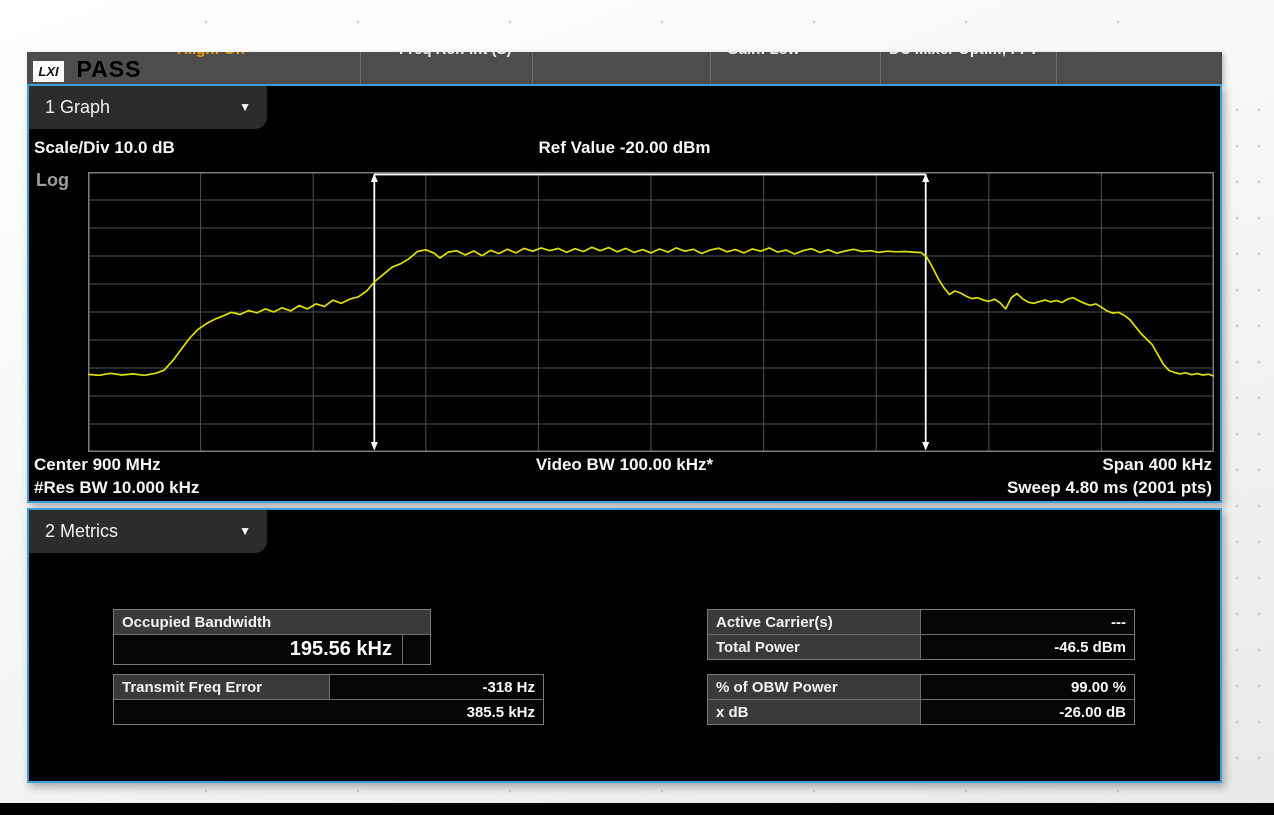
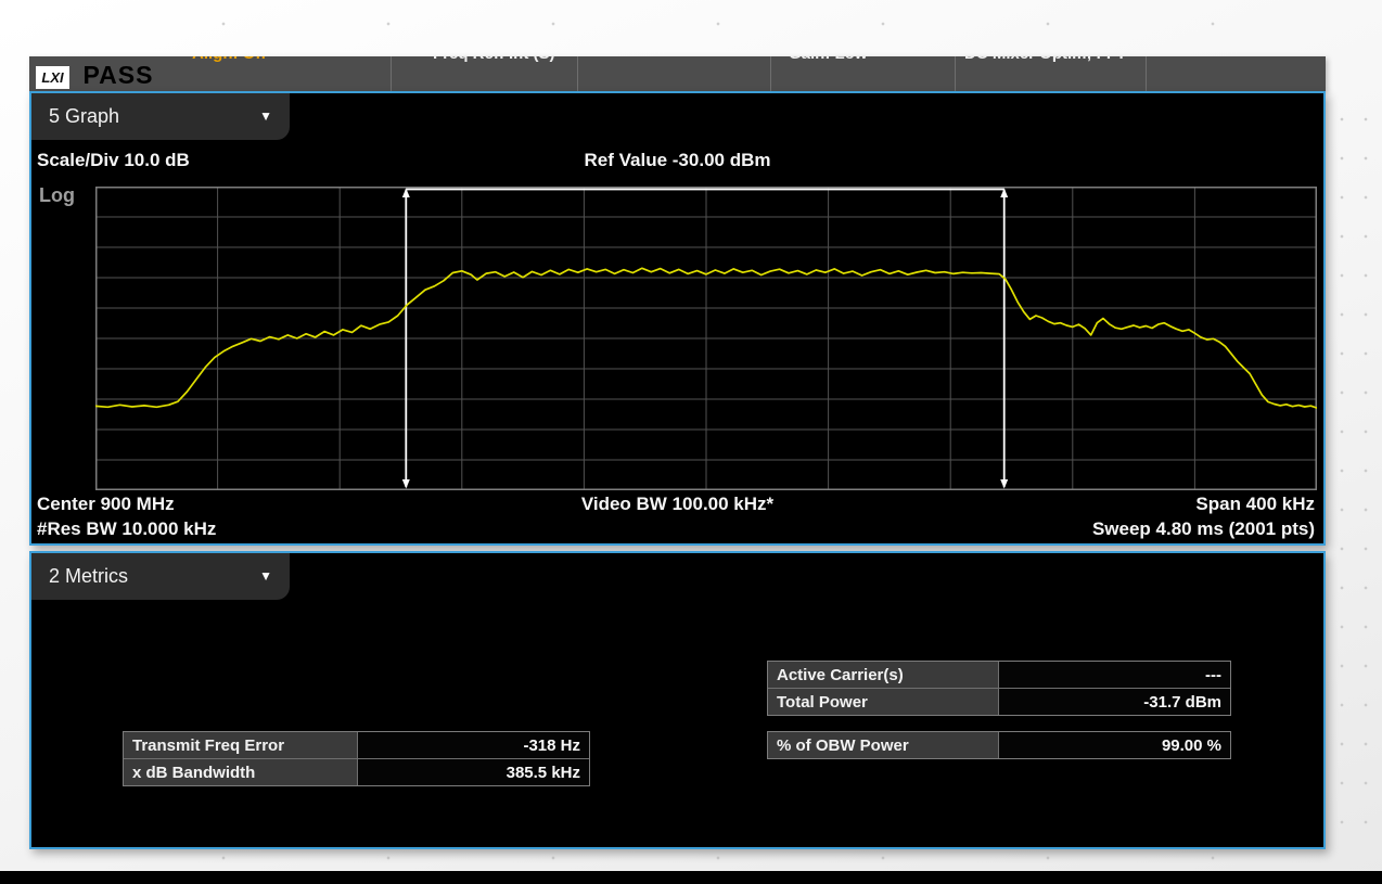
  LXI
  PASS
- 1 Graph
+ 5 Graph
  ▼
  Scale/Div 10.0 dB
- Ref Value -20.00 dBm
+ Ref Value -30.00 dBm
  Log
  Center 900 MHz
  Video BW 100.00 kHz*
  Span 400 kHz
  #Res BW 10.000 kHz
  Sweep 4.80 ms (2001 pts)
  2 Metrics
  ▼
- Occupied Bandwidth
- 195.56 kHz
  Transmit Freq Error
  -318 Hz
+ x dB Bandwidth
  385.5 kHz
  Active Carrier(s)
  ---
  Total Power
- -46.5 dBm
+ -31.7 dBm
  % of OBW Power
  99.00 %
- x dB
- -26.00 dB
